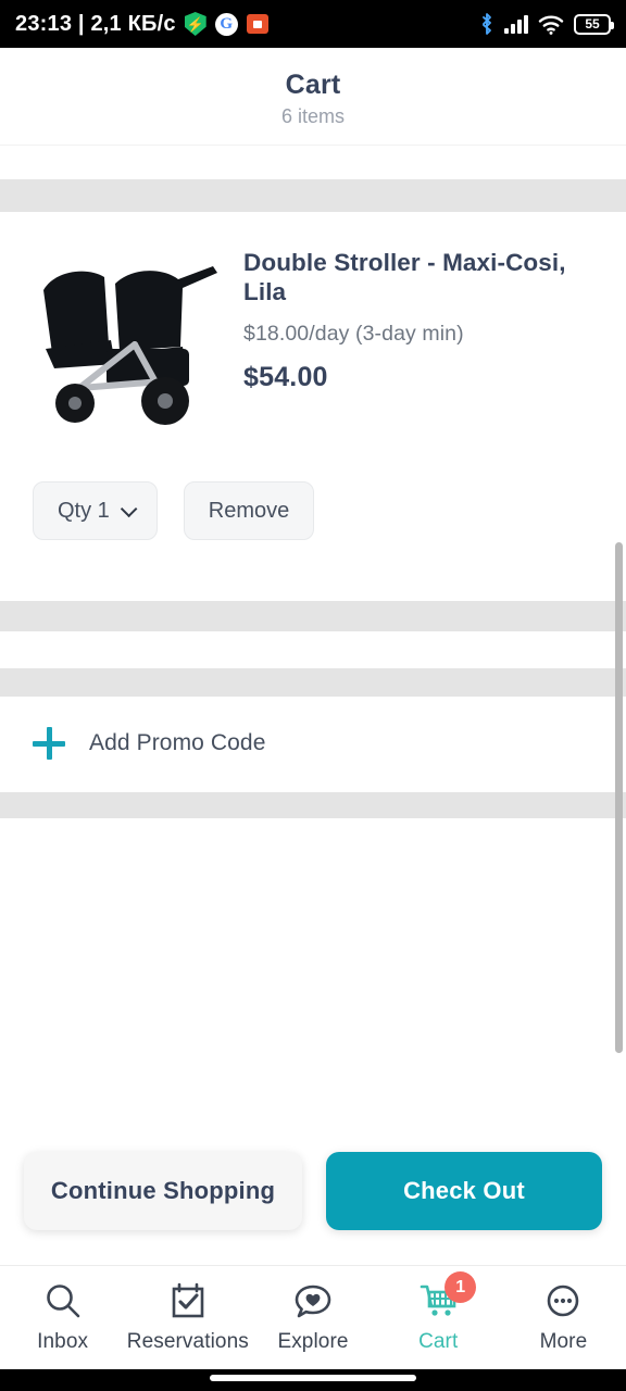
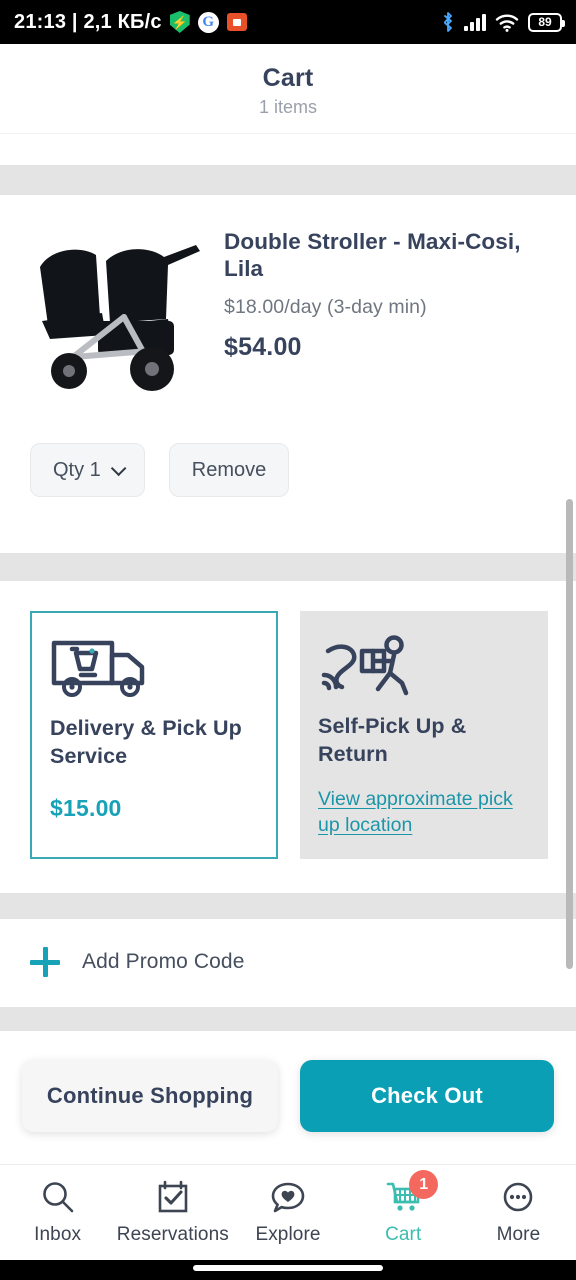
- 23:13 | 2,1 КБ/с
+ 21:13 | 2,1 КБ/с
  ⚡
  G
- 55
+ 89
  Cart
- 6 items
+ 1 items
  Double Stroller - Maxi-Cosi, Lila
  $18.00/day (3-day min)
  $54.00
  Qty 1
  Remove
+ Delivery & Pick Up Service
+ $15.00
+ Self-Pick Up & Return
+ View approximate pick up location
  Add Promo Code
  Continue Shopping
  Check Out
  Inbox
  Reservations
  Explore
  1
  Cart
  More
